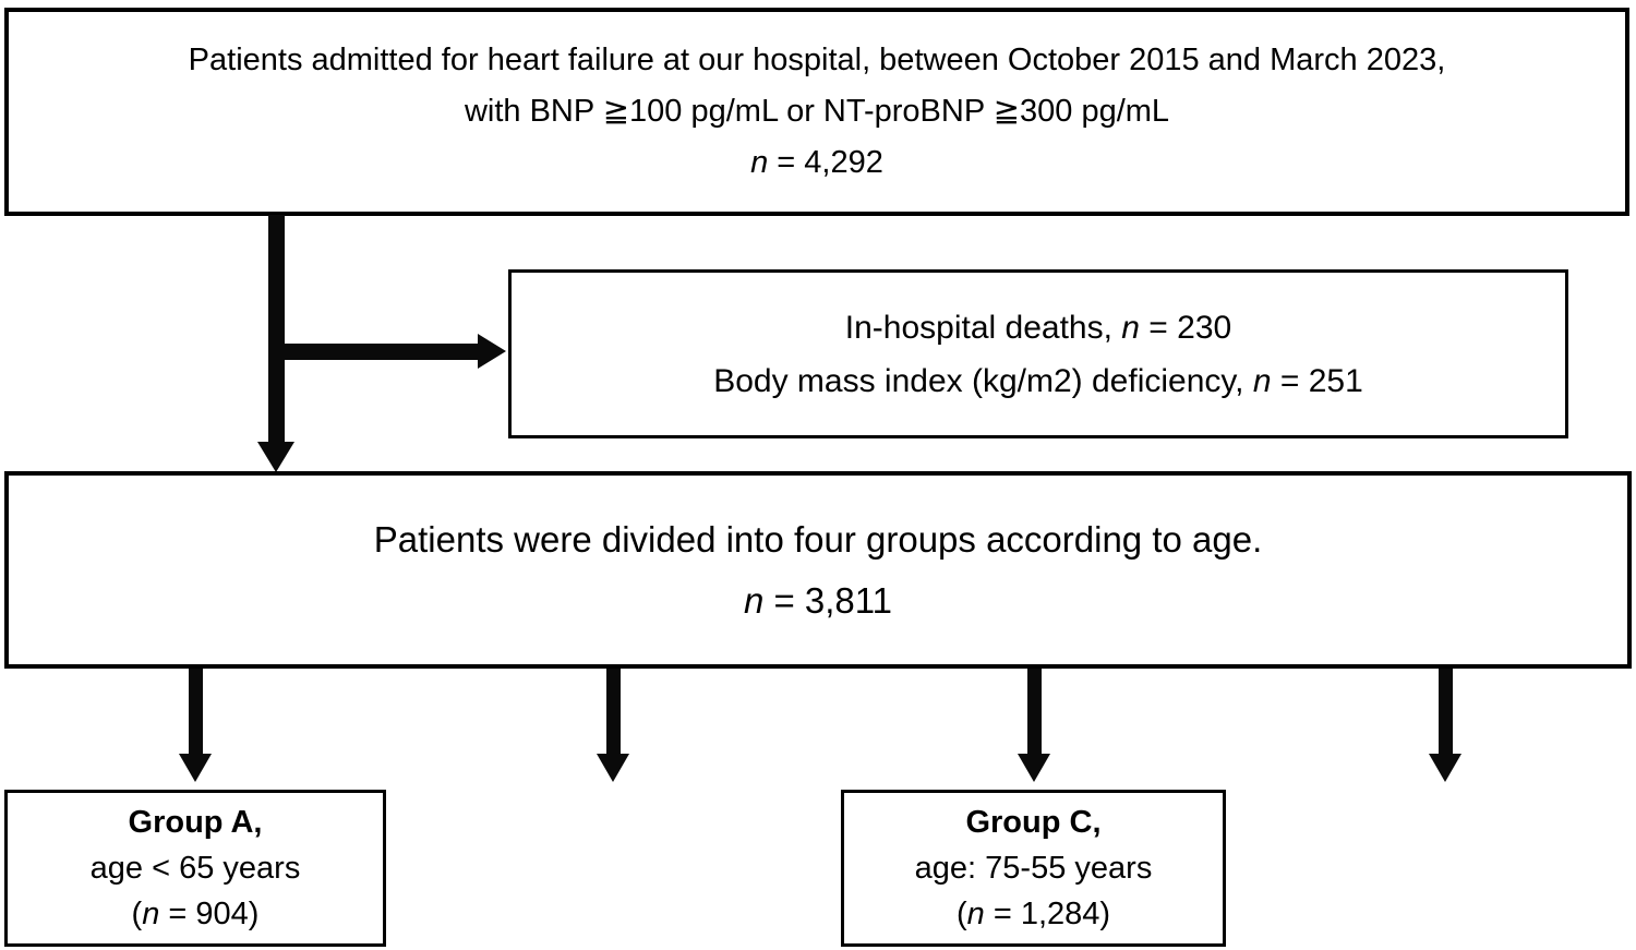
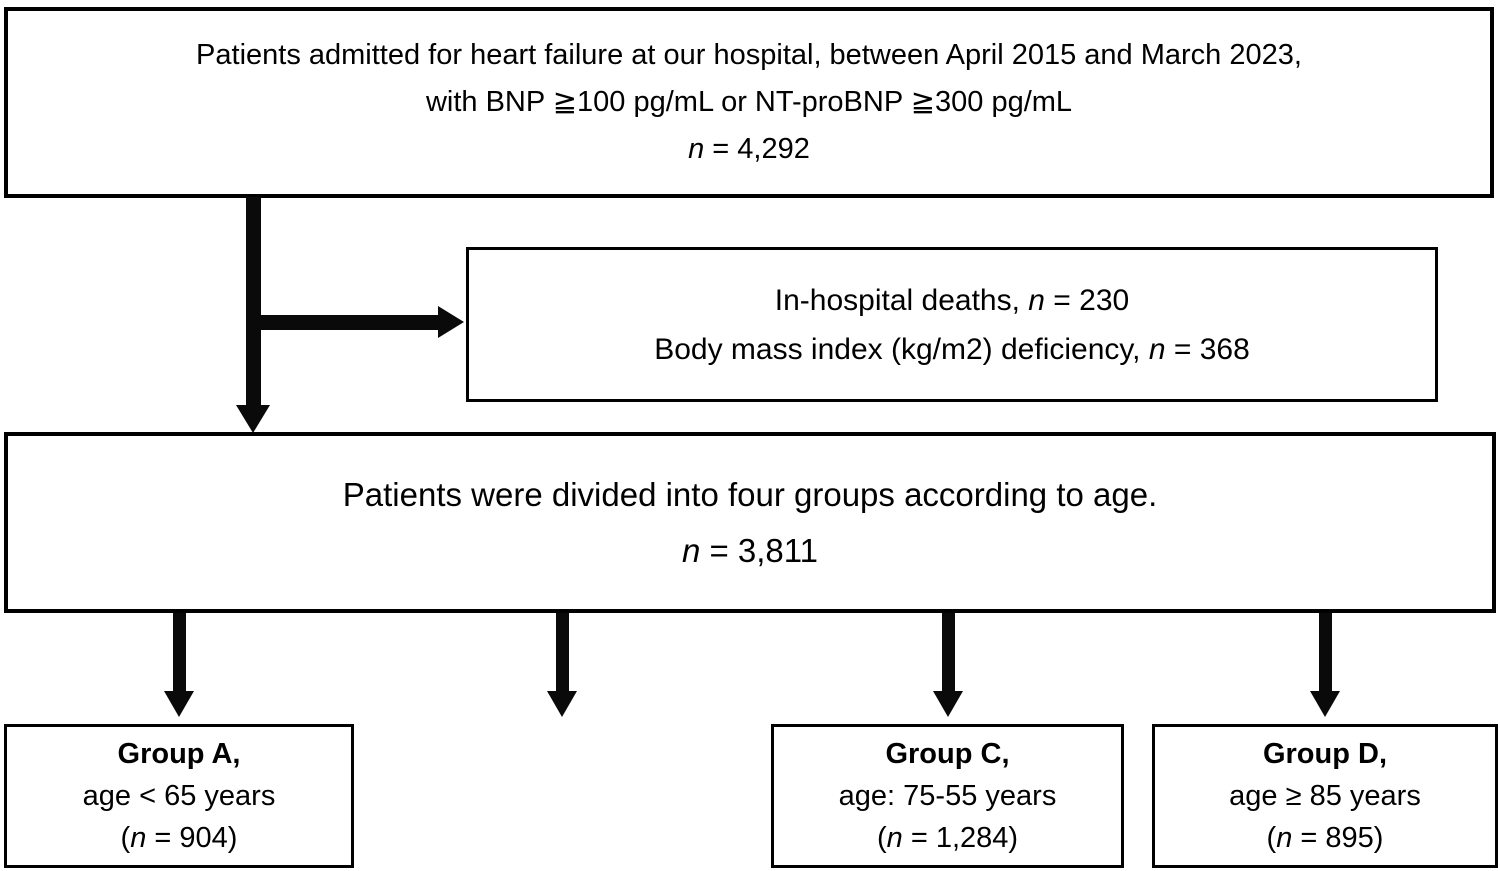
- Patients admitted for heart failure at our hospital, between October 2015 and March 2023,
+ Patients admitted for heart failure at our hospital, between April 2015 and March 2023,
  with BNP ≧100 pg/mL or NT-proBNP ≧300 pg/mL
  n = 4,292
  In-hospital deaths, n = 230
- Body mass index (kg/m2) deficiency, n = 251
+ Body mass index (kg/m2) deficiency, n = 368
  Patients were divided into four groups according to age.
  n = 3,811
  Group A,
  age < 65 years
  (n = 904)
  Group C,
  age: 75-55 years
  (n = 1,284)
+ Group D,
+ age ≥ 85 years
+ (n = 895)
